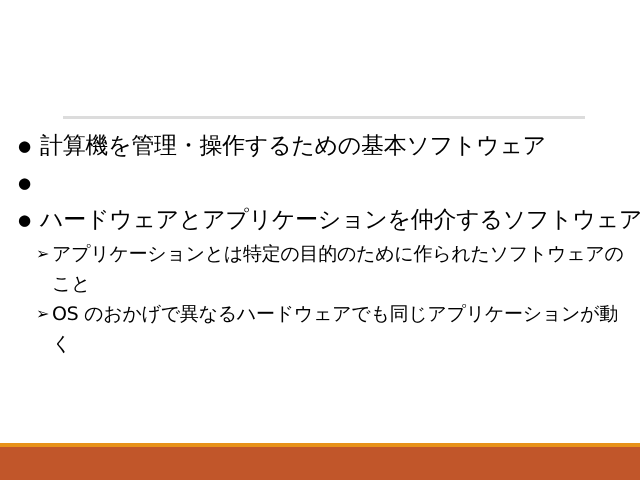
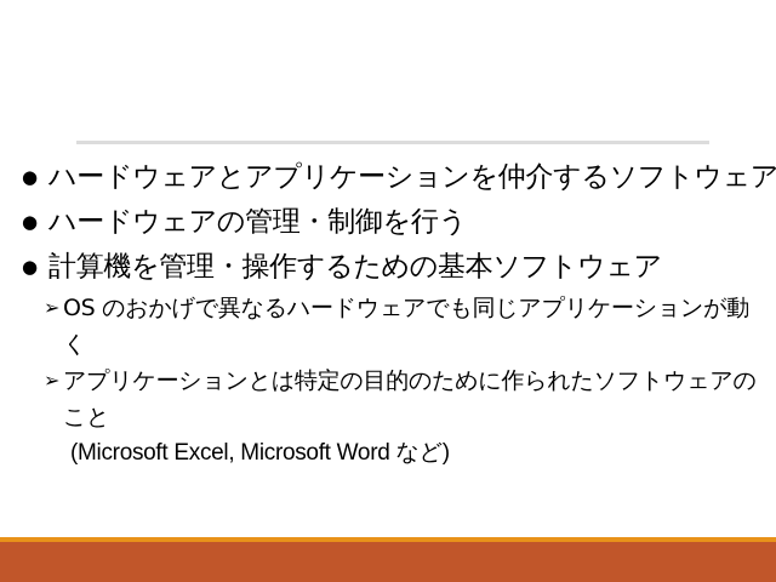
  ●
- 計算機を管理・操作するための基本ソフトウェア
+ ハードウェアとアプリケーションを仲介するソフトウェア
  ●
+ ハードウェアの管理・制御を行う
  ●
- ハードウェアとアプリケーションを仲介するソフトウェア
+ 計算機を管理・操作するための基本ソフトウェア
  ➢
- アプリケーションとは特定の目的のために作られたソフトウェアのこと
+ OS のおかげで異なるハードウェアでも同じアプリケーションが動く
  ➢
- OS のおかげで異なるハードウェアでも同じアプリケーションが動く
+ アプリケーションとは特定の目的のために作られたソフトウェアのこと
+ (Microsoft Excel, Microsoft Word など)
